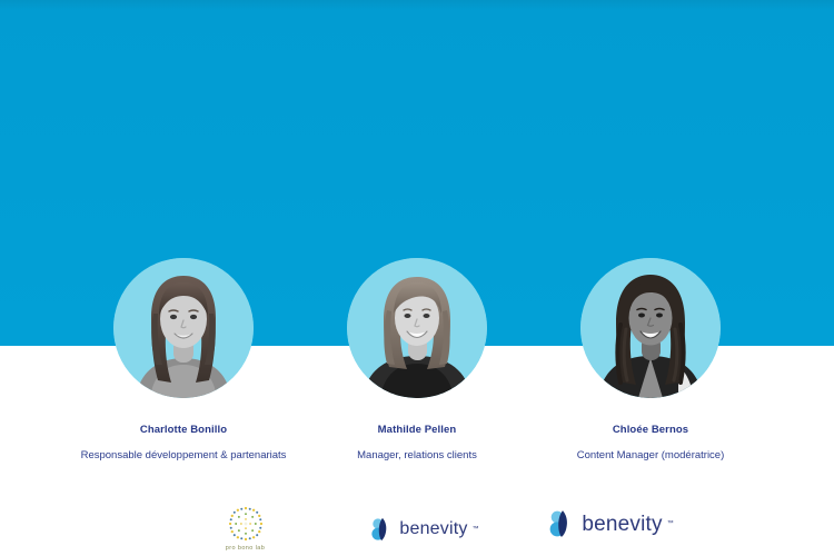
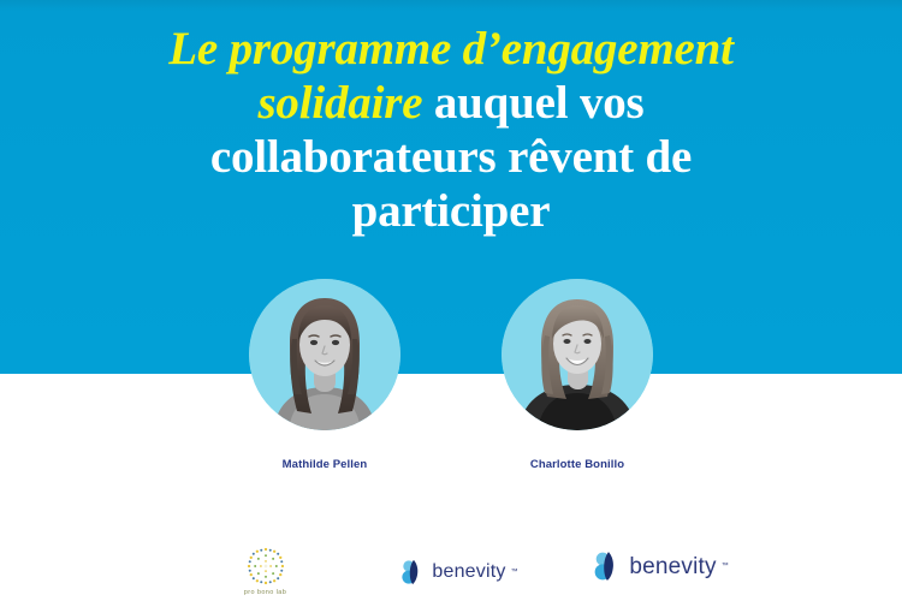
+ Le programme d’engagement
+ solidaire auquel vos
+ collaborateurs rêvent de
+ participer
- Charlotte Bonillo
+ Mathilde Pellen
- Responsable développement & partenariats
- Mathilde Pellen
+ Charlotte Bonillo
- Manager, relations clients
- Chloée Bernos
- Content Manager (modératrice)
  benevity
  benevity
